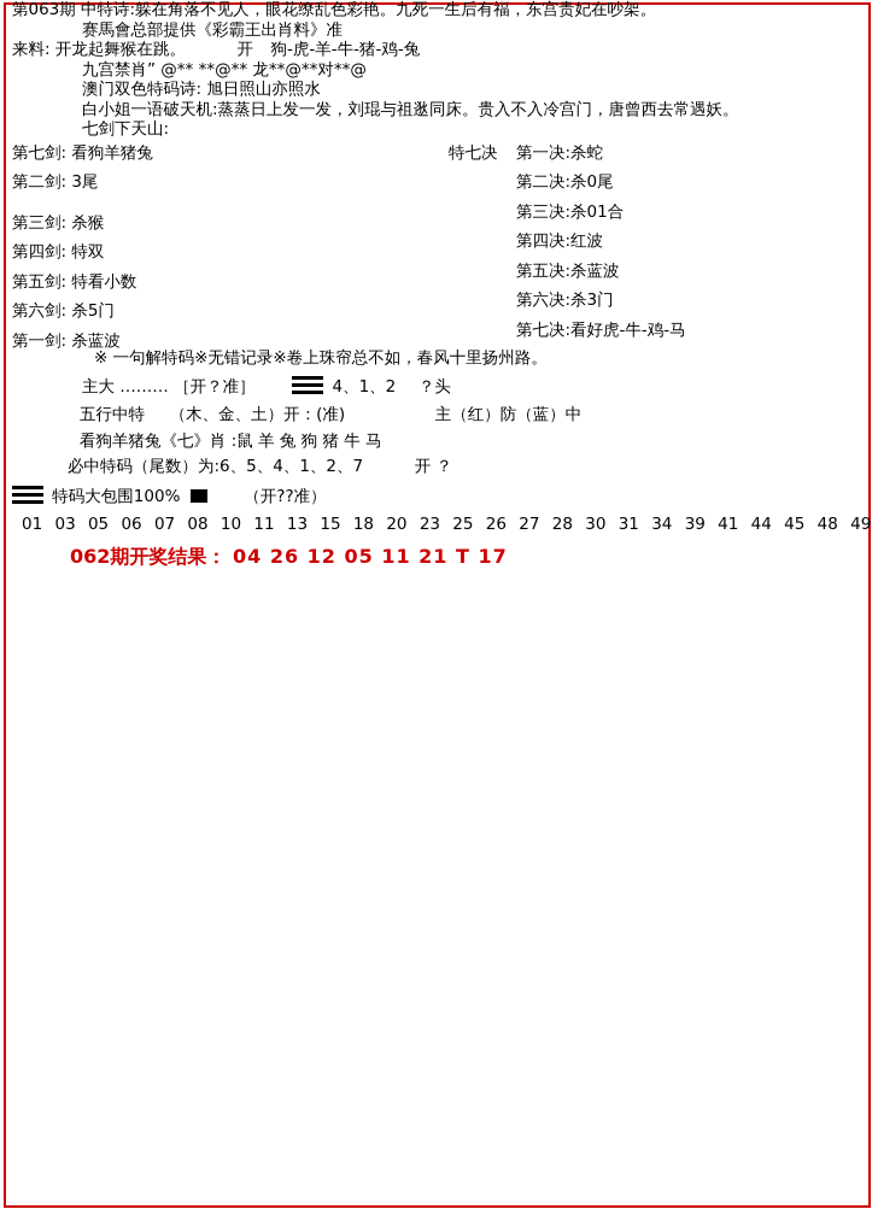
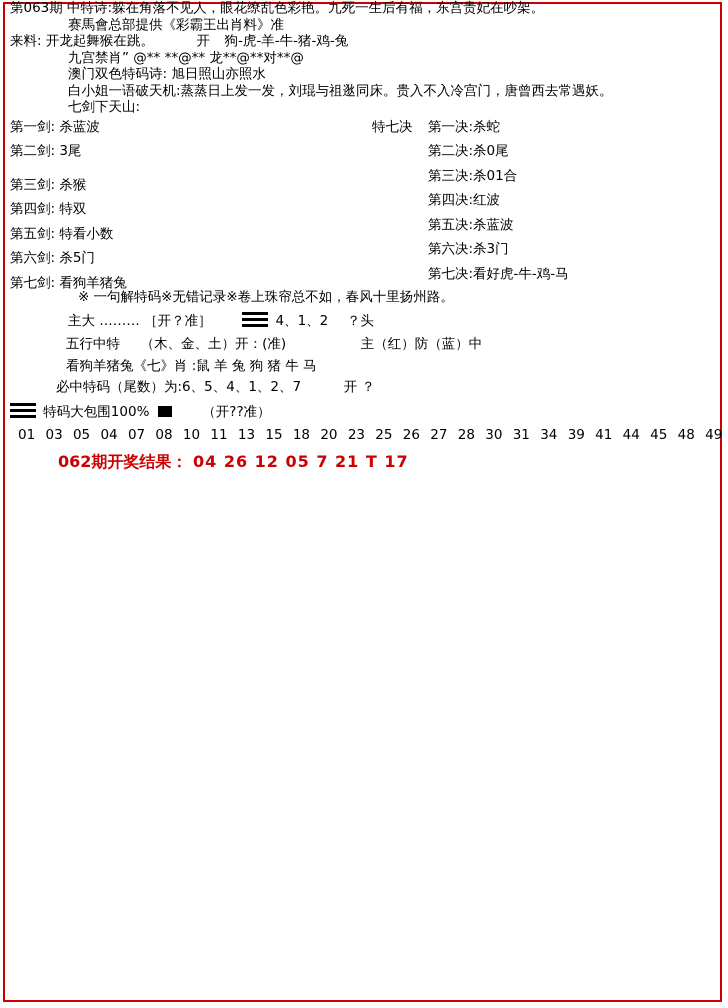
  第063期 中特诗:躲在角落不见人，眼花缭乱色彩艳。九死一生后有福，东宫贵妃在吵架。
  赛馬會总部提供《彩霸王出肖料》准
  来料: 开龙起舞猴在跳。 开 狗-虎-羊-牛-猪-鸡-兔
  九宫禁肖” @** **@** 龙**@**对**@
  澳门双色特码诗: 旭日照山亦照水
  白小姐一语破天机:蒸蒸日上发一发，刘琨与祖逖同床。贵入不入冷宫门，唐曾西去常遇妖。
  七剑下天山:
- 第七剑: 看狗羊猪兔
+ 第一剑: 杀蓝波
  第二剑: 3尾
  第三剑: 杀猴
  第四剑: 特双
  第五剑: 特看小数
  第六剑: 杀5门
- 第一剑: 杀蓝波
+ 第七剑: 看狗羊猪兔
  特七决
  第一决:杀蛇
  第二决:杀0尾
  第三决:杀01合
  第四决:红波
  第五决:杀蓝波
  第六决:杀3门
  第七决:看好虎-牛-鸡-马
  ※ 一句解特码※无错记录※卷上珠帘总不如，春风十里扬州路。
  主大 ……… ［开？准］ 4、1、2 ？头
  五行中特 （木、金、土）开：(准) 主（红）防（蓝）中
  看狗羊猪兔《七》肖 :鼠 羊 兔 狗 猪 牛 马
  必中特码（尾数）为:6、5、4、1、2、7 开 ？
  特码大包围100% （开??准）
- 01 03 05 06 07 08 10 11 13 15 18 20 23 25 26 27 28 30 31 34 39 41 44 45 48 49
+ 01 03 05 04 07 08 10 11 13 15 18 20 23 25 26 27 28 30 31 34 39 41 44 45 48 49
- 062期开奖结果： 04 26 12 05 11 21 T 17
+ 062期开奖结果： 04 26 12 05 7 21 T 17
